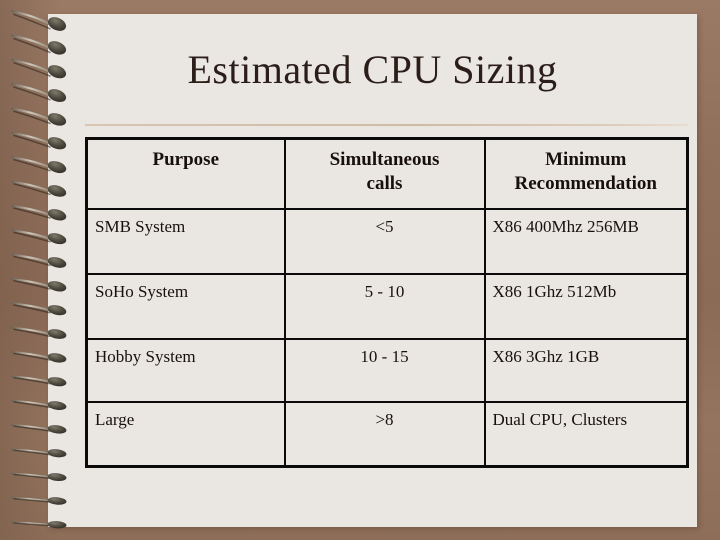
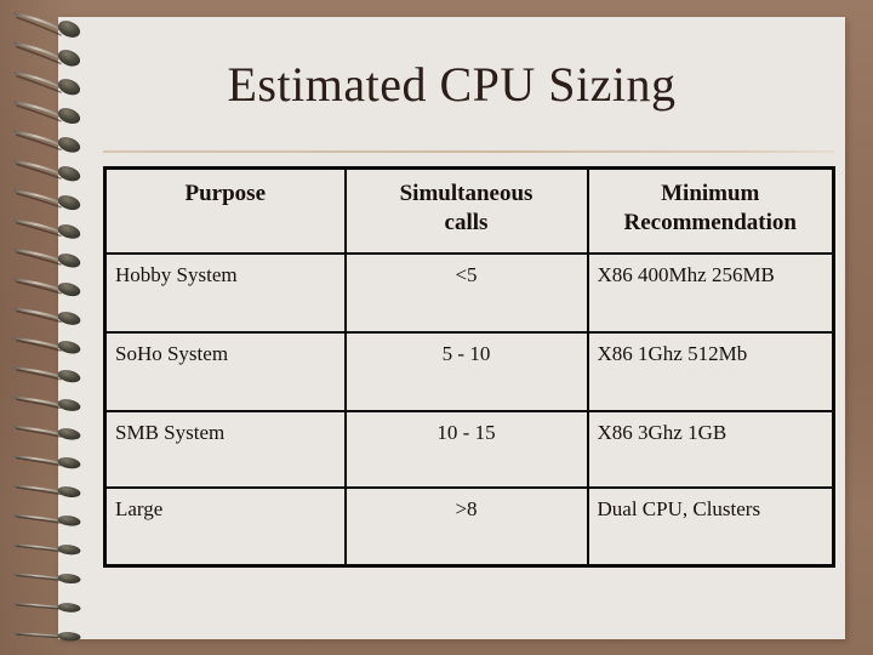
  Estimated CPU Sizing
  Purpose	Simultaneous calls	Minimum Recommendation
- SMB System	<5	X86 400Mhz 256MB
+ Hobby System	<5	X86 400Mhz 256MB
  SoHo System	5 - 10	X86 1Ghz 512Mb
- Hobby System	10 - 15	X86 3Ghz 1GB
+ SMB System	10 - 15	X86 3Ghz 1GB
  Large	>8	Dual CPU, Clusters
